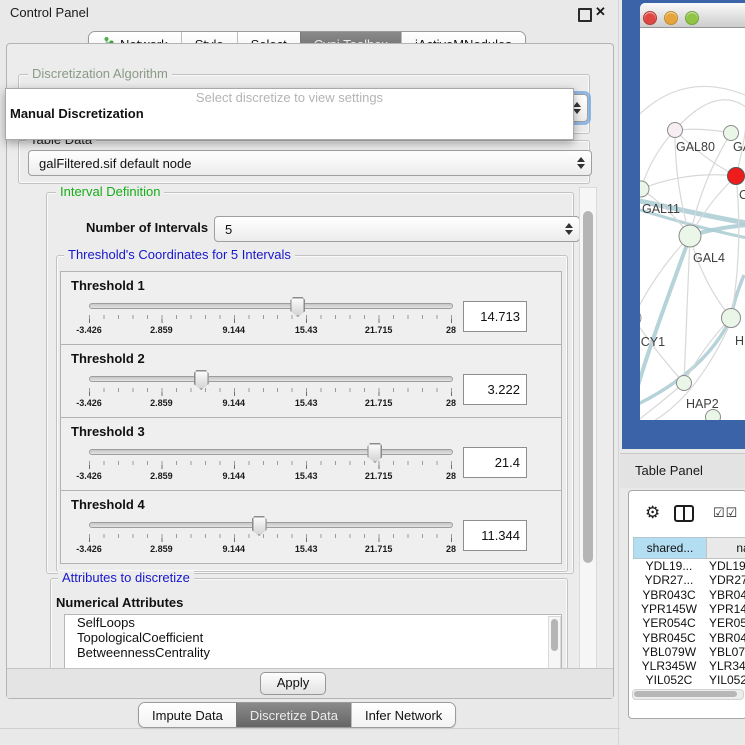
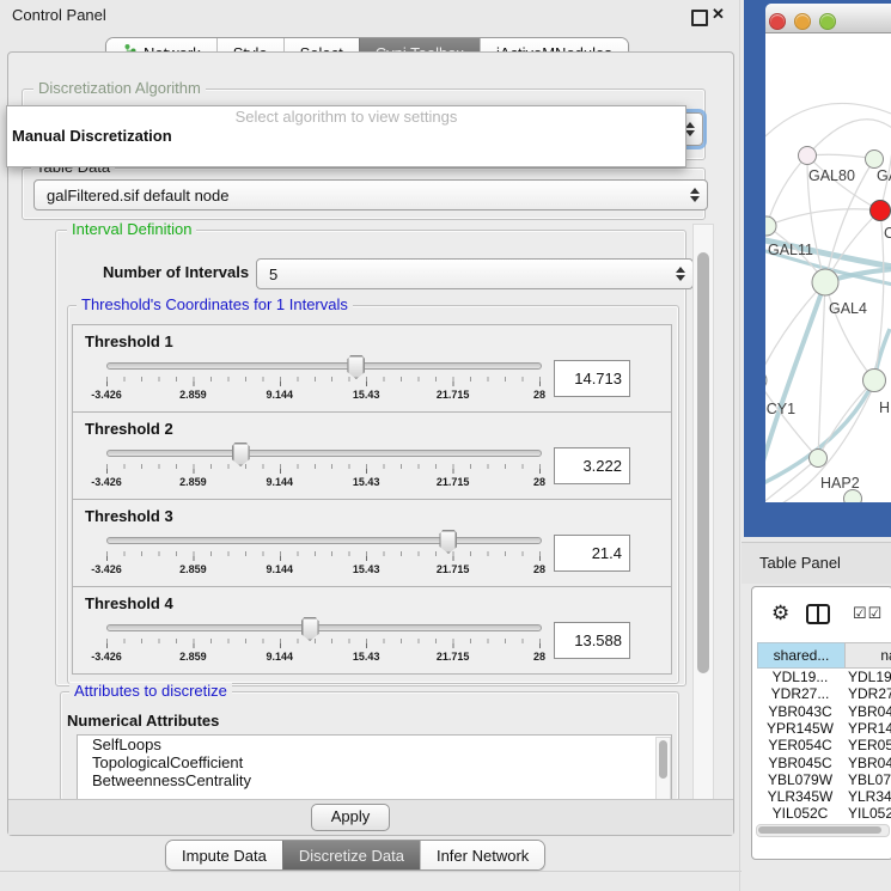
  Control Panel
  ✕
  Discretization Algorithm
  galFiltered.sif default node
  Interval Definition
  Number of Intervals
  5
- Threshold's Coordinates for 5 Intervals
+ Threshold's Coordinates for 1 Intervals
  Threshold 1
  -3.426
  2.859
  9.144
  15.43
  21.715
  28
  14.713
  Threshold 2
  -3.426
  2.859
  9.144
  15.43
  21.715
  28
  3.222
  Threshold 3
  -3.426
  2.859
  9.144
  15.43
  21.715
  28
  21.4
  Threshold 4
  -3.426
  2.859
  9.144
  15.43
  21.715
  28
- 11.344
+ 13.588
  Attributes to discretize
  Numerical Attributes
  SelfLoops
  TopologicalCoefficient
  BetweennessCentrality
  Apply
  Impute Data
  Discretize Data
  Infer Network
  GAL80
  C
  GAL11
  GAL4
  CY1
  H
  HAP2
  Table Panel
  ⚙
  ☑☑
  shared...
  YDL19...
  YDL19
  YDR27...
  YDR27
  YBR043C
  YBR04
  YPR145W
  YPR14
  YER054C
  YER05
  YBR045C
  YBR04
  YBL079W
  YBL07
  YLR345W
  YLR34
  YIL052C
  YIL052
- Select discretize to view settings
+ Select algorithm to view settings
  Manual Discretization
